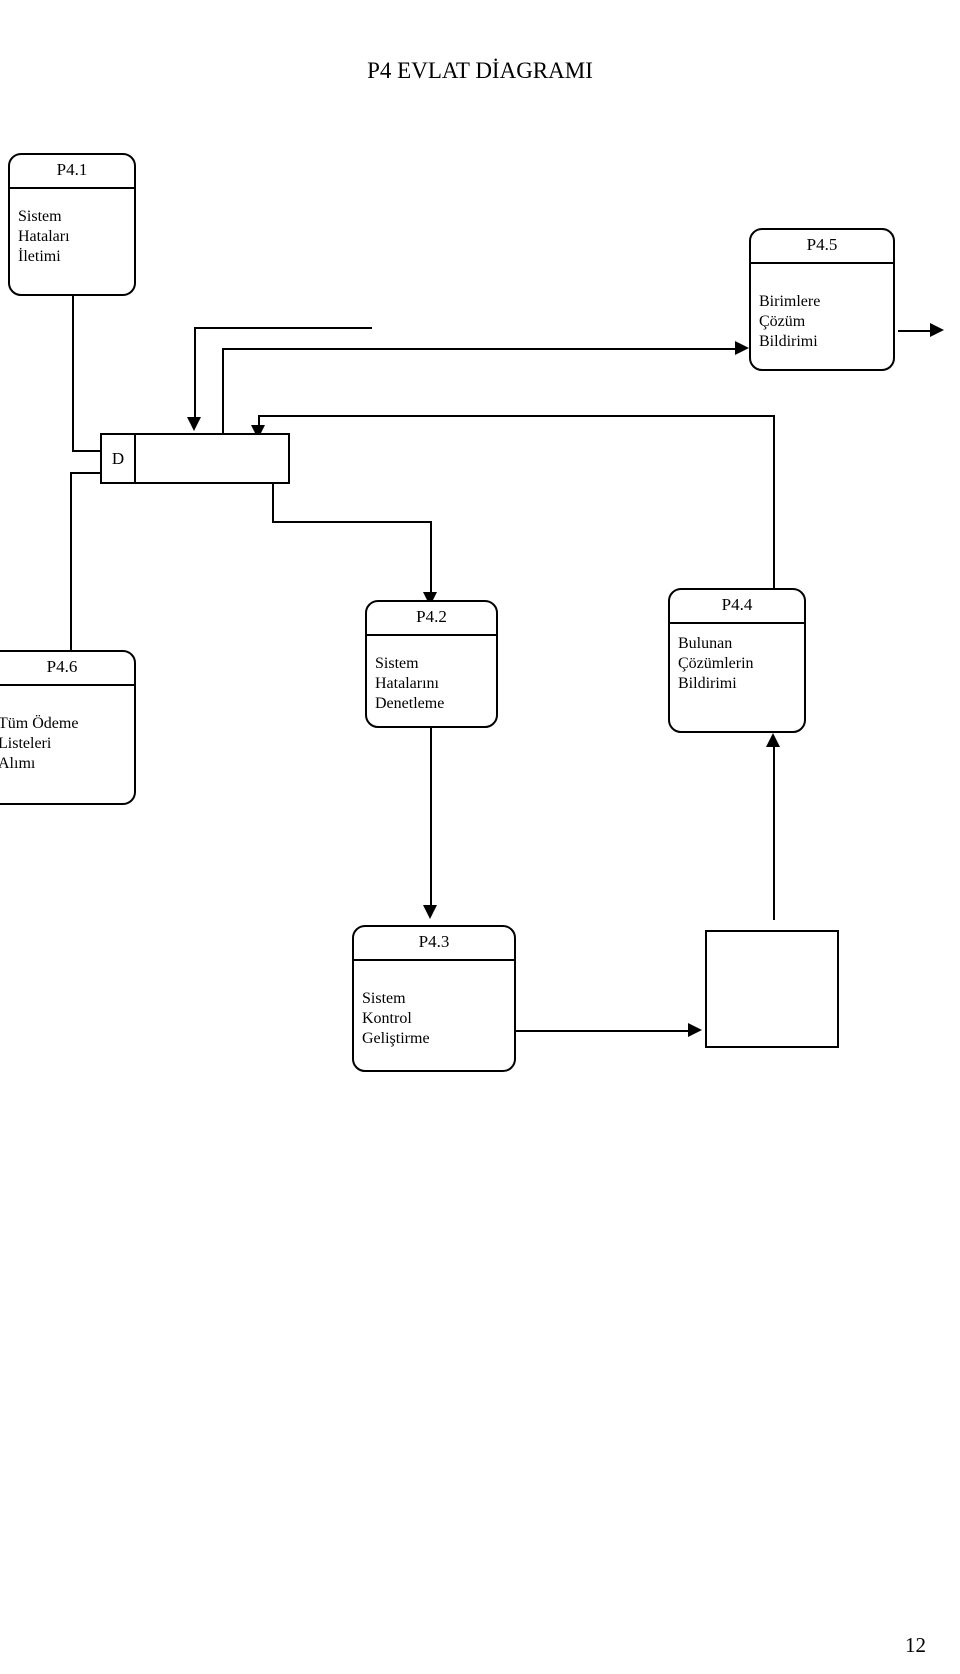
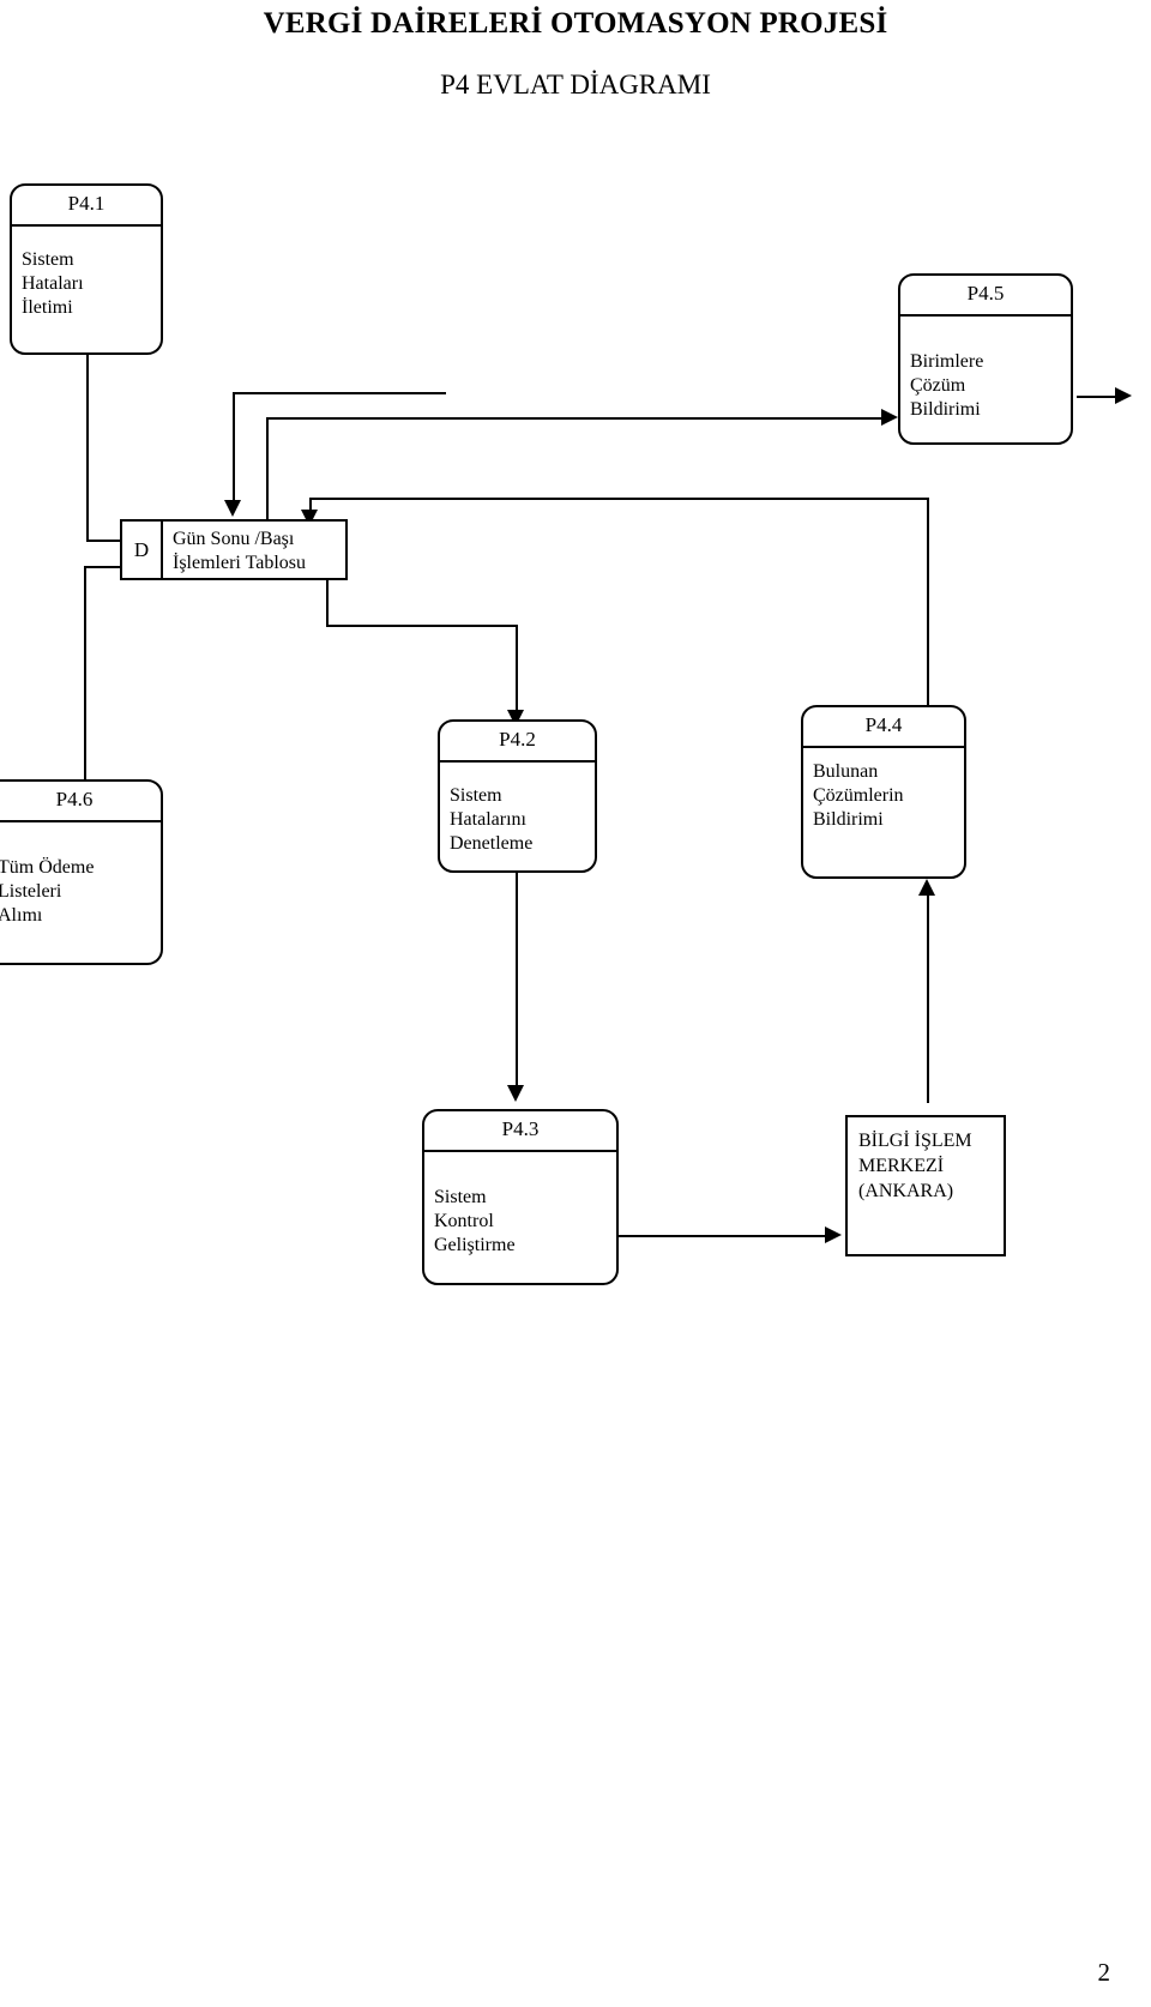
+ VERGİ DAİRELERİ OTOMASYON PROJESİ
  P4 EVLAT DİAGRAMI
  P4.1
  Sistem
  Hataları
  İletimi
  P4.5
  Birimlere
  Çözüm
  Bildirimi
  P4.6
  Tüm Ödeme
  Listeleri
  Alımı
  P4.2
  Sistem
  Hatalarını
  Denetleme
  P4.4
  Bulunan
  Çözümlerin
  Bildirimi
  P4.3
  Sistem
  Kontrol
  Geliştirme
  D
+ Gün Sonu /Başı
+ İşlemleri Tablosu
+ BİLGİ İŞLEM
+ MERKEZİ
+ (ANKARA)
- 12
+ 2
